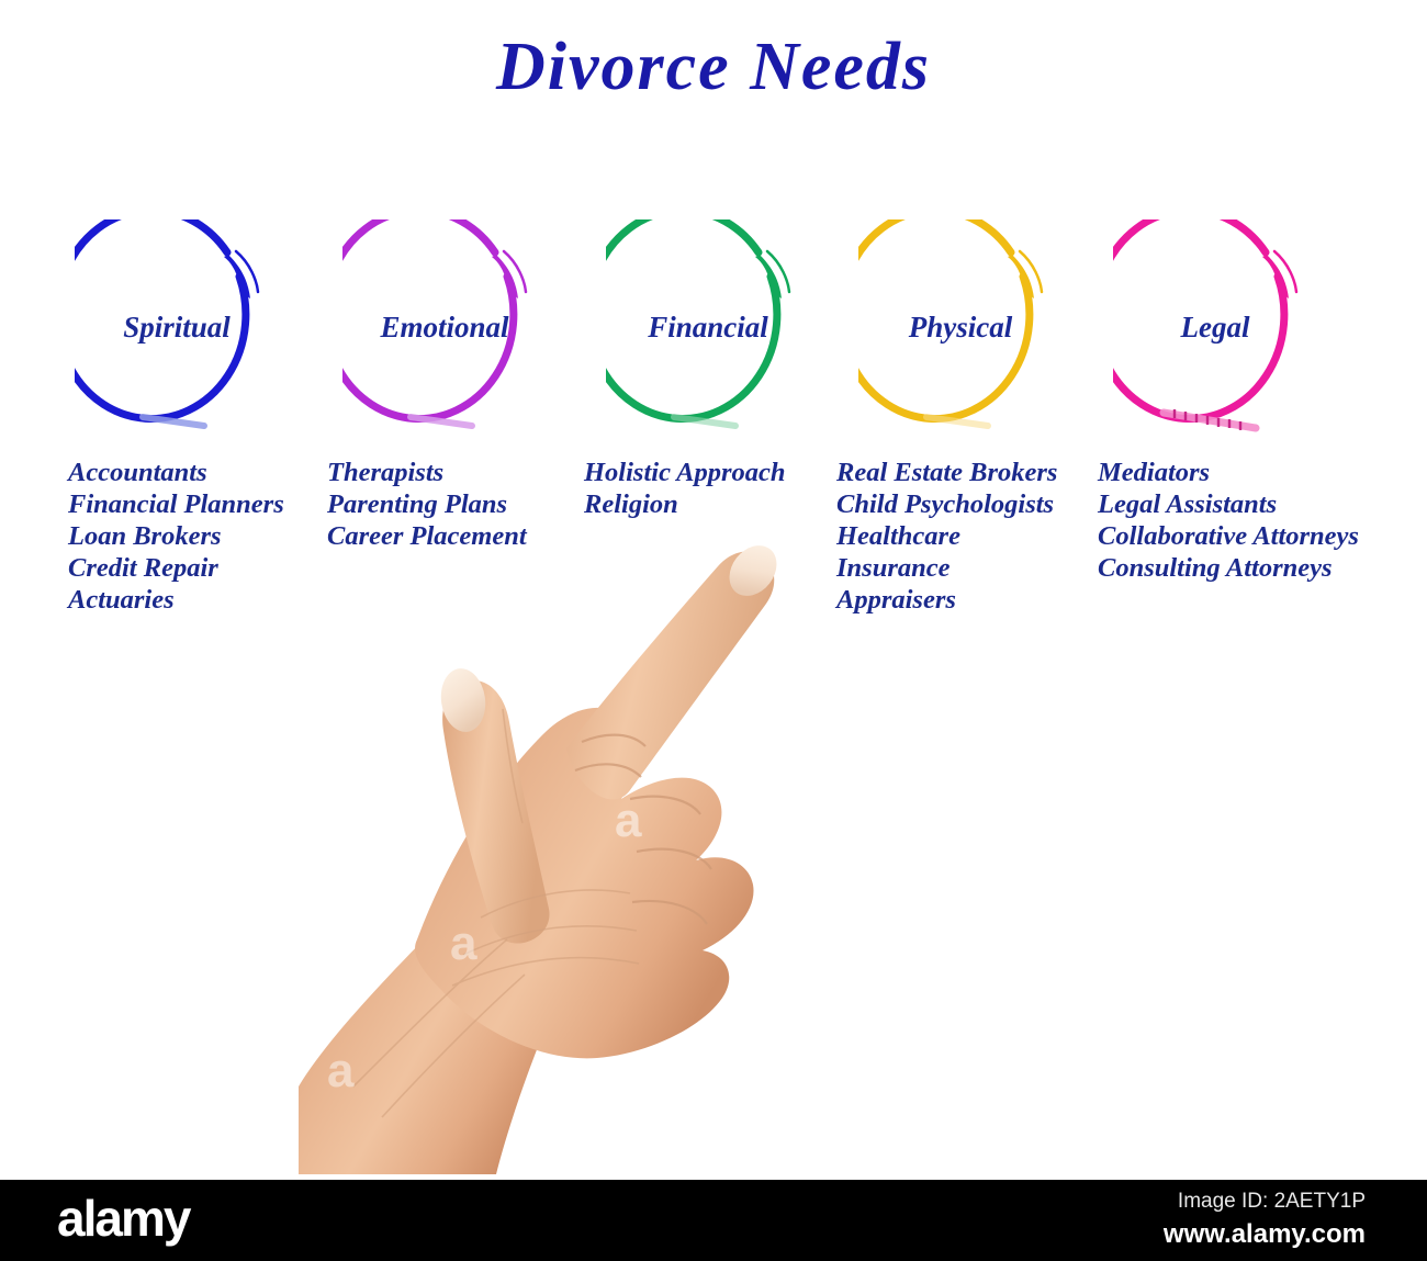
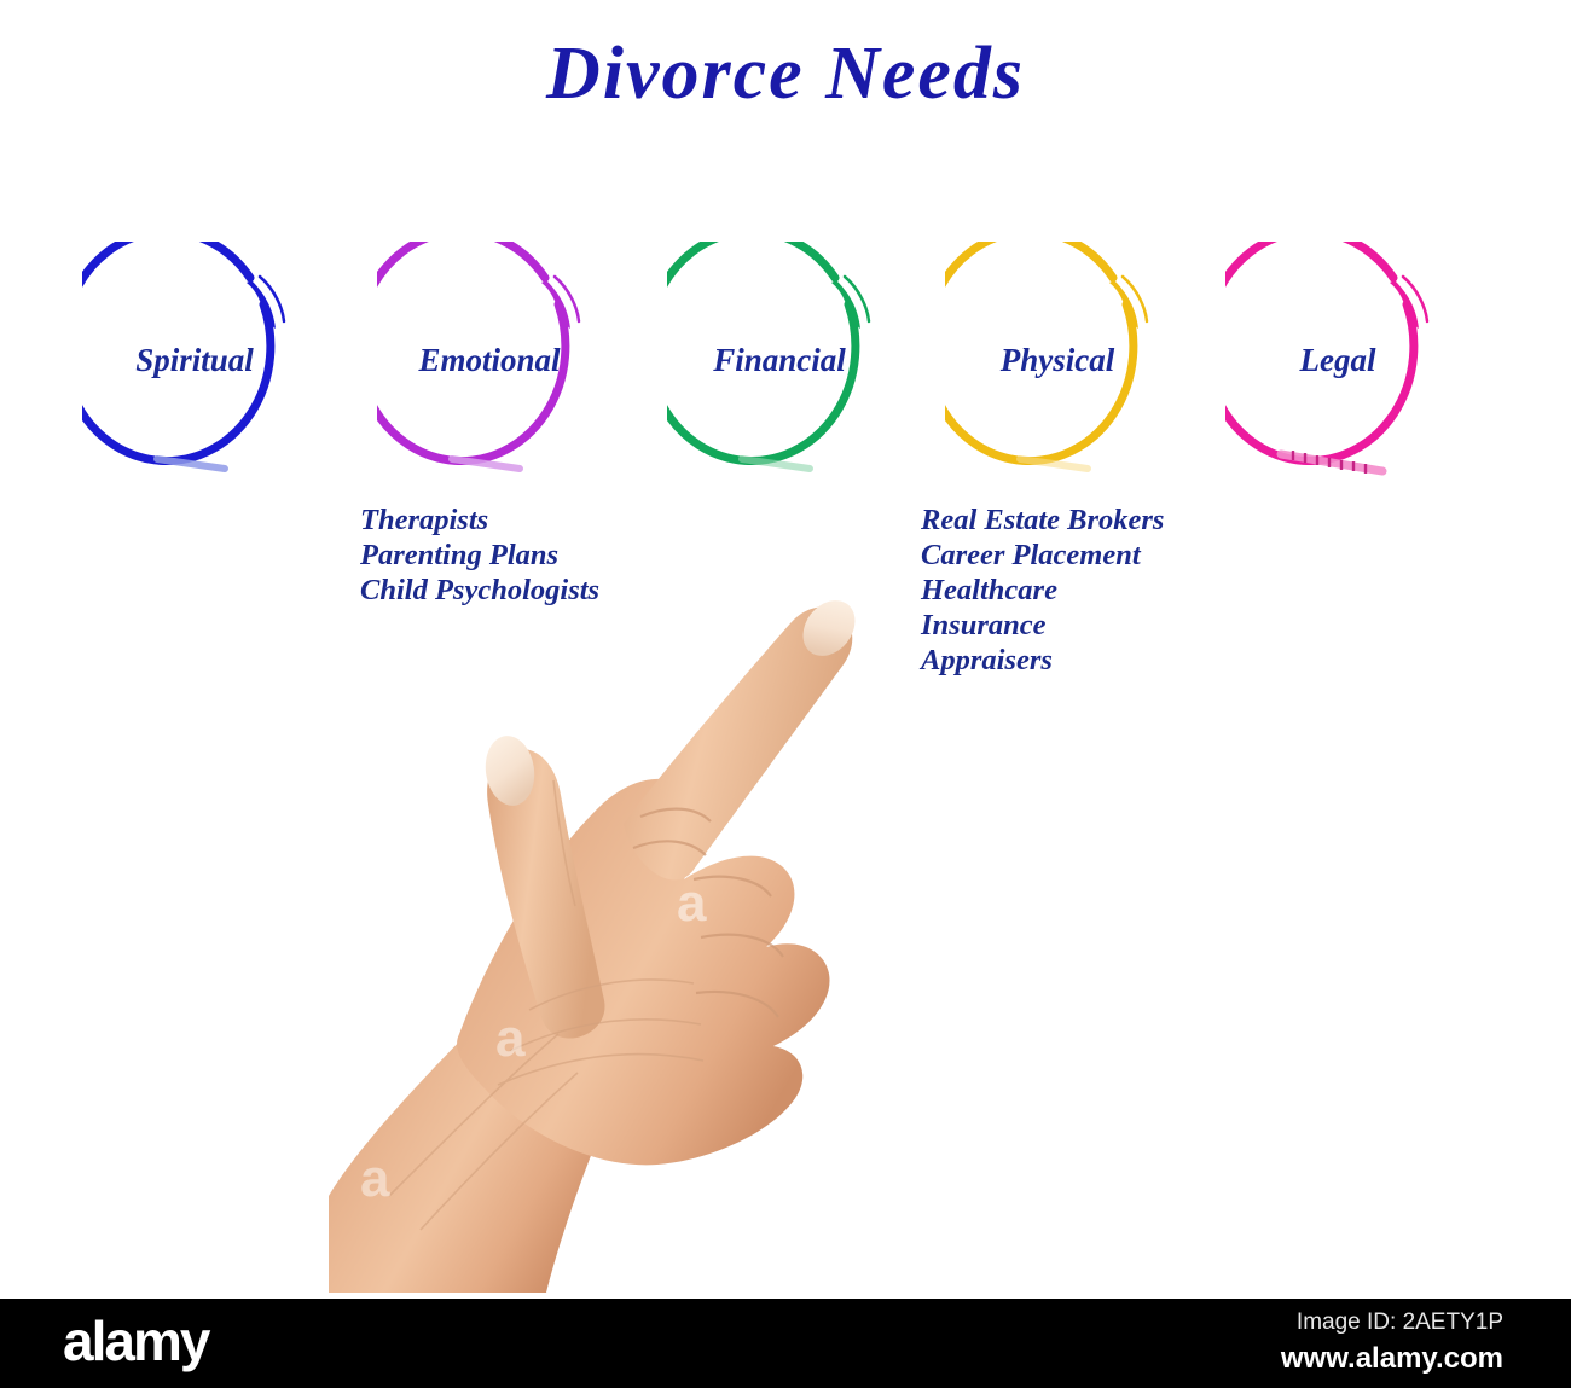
  Divorce Needs
  Spiritual
- Accountants
- Financial Planners
- Loan Brokers
- Credit Repair
- Actuaries
  Emotional
  Therapists
  Parenting Plans
- Career Placement
+ Child Psychologists
  Financial
- Holistic Approach
- Religion
  Physical
  Real Estate Brokers
- Child Psychologists
+ Career Placement
  Healthcare
  Insurance
  Appraisers
  Legal
- Mediators
- Legal Assistants
- Collaborative Attorneys
- Consulting Attorneys
  a
  a
  a
  alamy
  Image ID: 2AETY1P
  www.alamy.com
